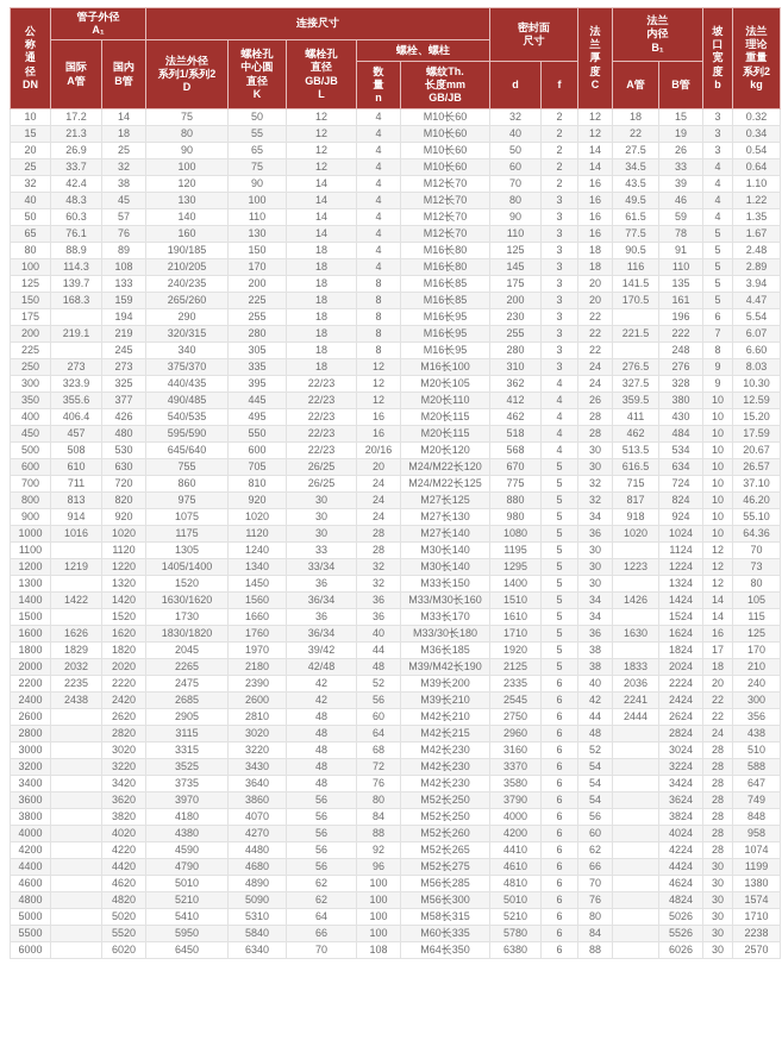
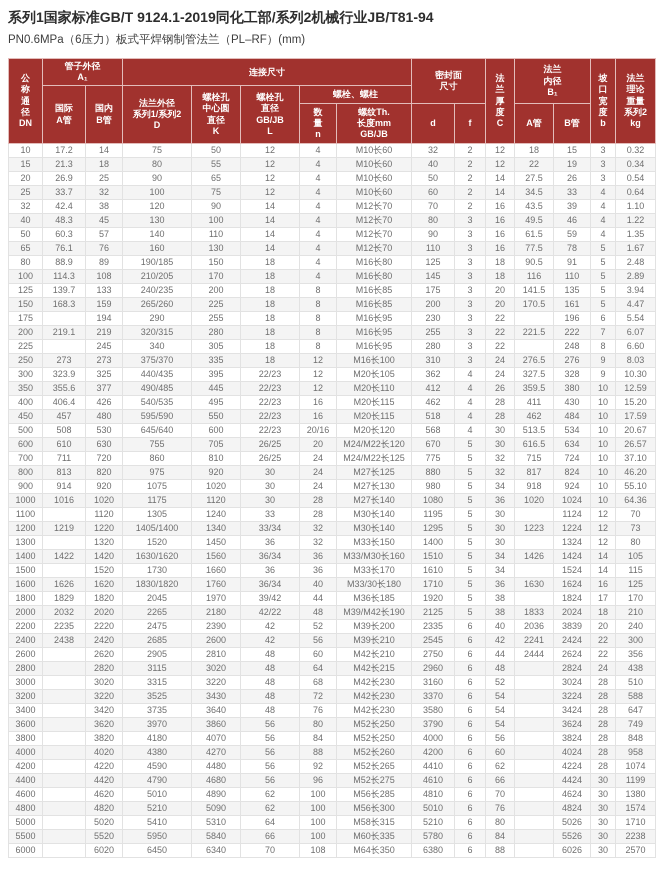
+ 系列1国家标准GB/T 9124.1-2019同化工部/系列2机械行业JB/T81-94
+ PN0.6MPa（6压力）板式平焊钢制管法兰（PL–RF）(mm)
  公 称 通 径 DN	管子外径 A₁	连接尺寸	密封面 尺寸	法 兰 厚 度 C	法兰 内径 B₁	坡 口 宽 度 b	法兰 理论 重量 系列2 kg
  国际 A管	国内 B管	法兰外径 系列1/系列2 D	螺栓孔 中心圆 直径 K	螺栓孔 直径 GB/JB L	螺栓、螺柱
  数 量 n	螺纹Th. 长度mm GB/JB	d	f	A管	B管
  10	17.2	14	75	50	12	4	M10长60	32	2	12	18	15	3	0.32
  15	21.3	18	80	55	12	4	M10长60	40	2	12	22	19	3	0.34
  20	26.9	25	90	65	12	4	M10长60	50	2	14	27.5	26	3	0.54
  25	33.7	32	100	75	12	4	M10长60	60	2	14	34.5	33	4	0.64
  32	42.4	38	120	90	14	4	M12长70	70	2	16	43.5	39	4	1.10
  40	48.3	45	130	100	14	4	M12长70	80	3	16	49.5	46	4	1.22
  50	60.3	57	140	110	14	4	M12长70	90	3	16	61.5	59	4	1.35
  65	76.1	76	160	130	14	4	M12长70	110	3	16	77.5	78	5	1.67
  80	88.9	89	190/185	150	18	4	M16长80	125	3	18	90.5	91	5	2.48
  100	114.3	108	210/205	170	18	4	M16长80	145	3	18	116	110	5	2.89
  125	139.7	133	240/235	200	18	8	M16长85	175	3	20	141.5	135	5	3.94
  150	168.3	159	265/260	225	18	8	M16长85	200	3	20	170.5	161	5	4.47
  175		194	290	255	18	8	M16长95	230	3	22		196	6	5.54
  200	219.1	219	320/315	280	18	8	M16长95	255	3	22	221.5	222	7	6.07
  225		245	340	305	18	8	M16长95	280	3	22		248	8	6.60
  250	273	273	375/370	335	18	12	M16长100	310	3	24	276.5	276	9	8.03
  300	323.9	325	440/435	395	22/23	12	M20长105	362	4	24	327.5	328	9	10.30
  350	355.6	377	490/485	445	22/23	12	M20长110	412	4	26	359.5	380	10	12.59
  400	406.4	426	540/535	495	22/23	16	M20长115	462	4	28	411	430	10	15.20
  450	457	480	595/590	550	22/23	16	M20长115	518	4	28	462	484	10	17.59
  500	508	530	645/640	600	22/23	20/16	M20长120	568	4	30	513.5	534	10	20.67
  600	610	630	755	705	26/25	20	M24/M22长120	670	5	30	616.5	634	10	26.57
  700	711	720	860	810	26/25	24	M24/M22长125	775	5	32	715	724	10	37.10
  800	813	820	975	920	30	24	M27长125	880	5	32	817	824	10	46.20
  900	914	920	1075	1020	30	24	M27长130	980	5	34	918	924	10	55.10
  1000	1016	1020	1175	1120	30	28	M27长140	1080	5	36	1020	1024	10	64.36
  1100		1120	1305	1240	33	28	M30长140	1195	5	30		1124	12	70
  1200	1219	1220	1405/1400	1340	33/34	32	M30长140	1295	5	30	1223	1224	12	73
  1300		1320	1520	1450	36	32	M33长150	1400	5	30		1324	12	80
  1400	1422	1420	1630/1620	1560	36/34	36	M33/M30长160	1510	5	34	1426	1424	14	105
  1500		1520	1730	1660	36	36	M33长170	1610	5	34		1524	14	115
  1600	1626	1620	1830/1820	1760	36/34	40	M33/30长180	1710	5	36	1630	1624	16	125
  1800	1829	1820	2045	1970	39/42	44	M36长185	1920	5	38		1824	17	170
- 2000	2032	2020	2265	2180	42/48	48	M39/M42长190	2125	5	38	1833	2024	18	210
+ 2000	2032	2020	2265	2180	42/22	48	M39/M42长190	2125	5	38	1833	2024	18	210
- 2200	2235	2220	2475	2390	42	52	M39长200	2335	6	40	2036	2224	20	240
+ 2200	2235	2220	2475	2390	42	52	M39长200	2335	6	40	2036	3839	20	240
  2400	2438	2420	2685	2600	42	56	M39长210	2545	6	42	2241	2424	22	300
  2600		2620	2905	2810	48	60	M42长210	2750	6	44	2444	2624	22	356
  2800		2820	3115	3020	48	64	M42长215	2960	6	48		2824	24	438
  3000		3020	3315	3220	48	68	M42长230	3160	6	52		3024	28	510
  3200		3220	3525	3430	48	72	M42长230	3370	6	54		3224	28	588
  3400		3420	3735	3640	48	76	M42长230	3580	6	54		3424	28	647
  3600		3620	3970	3860	56	80	M52长250	3790	6	54		3624	28	749
  3800		3820	4180	4070	56	84	M52长250	4000	6	56		3824	28	848
  4000		4020	4380	4270	56	88	M52长260	4200	6	60		4024	28	958
  4200		4220	4590	4480	56	92	M52长265	4410	6	62		4224	28	1074
  4400		4420	4790	4680	56	96	M52长275	4610	6	66		4424	30	1199
  4600		4620	5010	4890	62	100	M56长285	4810	6	70		4624	30	1380
  4800		4820	5210	5090	62	100	M56长300	5010	6	76		4824	30	1574
  5000		5020	5410	5310	64	100	M58长315	5210	6	80		5026	30	1710
  5500		5520	5950	5840	66	100	M60长335	5780	6	84		5526	30	2238
  6000		6020	6450	6340	70	108	M64长350	6380	6	88		6026	30	2570
